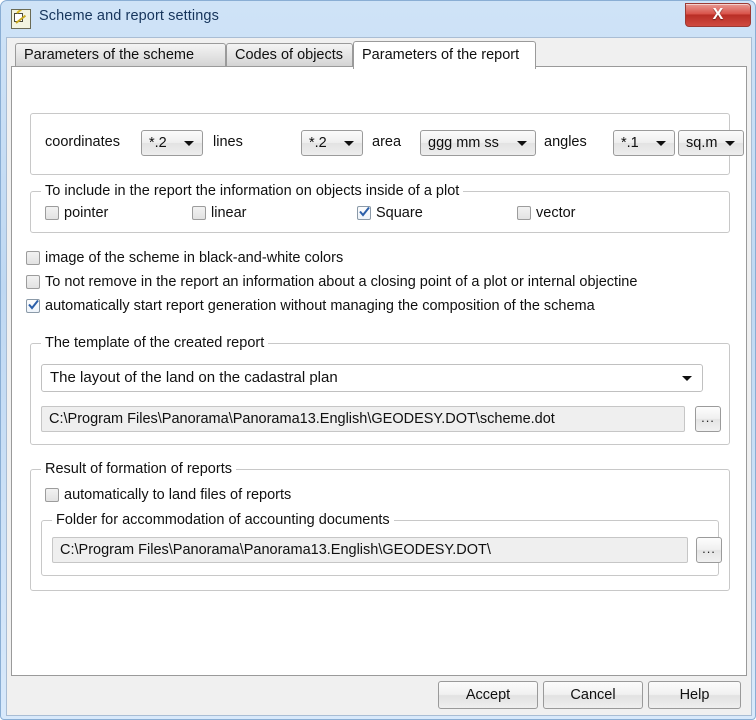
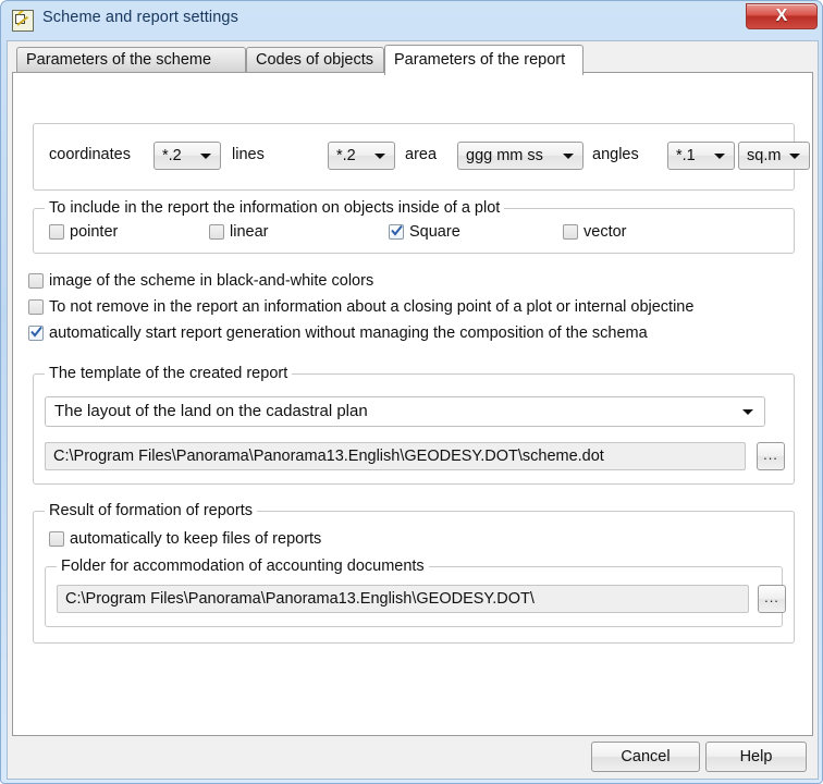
  Scheme and report settings
  X
  Parameters of the scheme
  Codes of objects
  Parameters of the report
  coordinates
  *.2
  lines
  *.2
  area
  ggg mm ss
  angles
  *.1
  sq.m
  To include in the report the information on objects inside of a plot
  pointer
  linear
  Square
  vector
  image of the scheme in black-and-white colors
  To not remove in the report an information about a closing point of a plot or internal objectine
  automatically start report generation without managing the composition of the schema
  The template of the created report
  The layout of the land on the cadastral plan
  C:\Program Files\Panorama\Panorama13.English\GEODESY.DOT\scheme.dot
  ...
  Result of formation of reports
- automatically to land files of reports
+ automatically to keep files of reports
  Folder for accommodation of accounting documents
  C:\Program Files\Panorama\Panorama13.English\GEODESY.DOT\
  ...
- Accept
  Cancel
  Help
